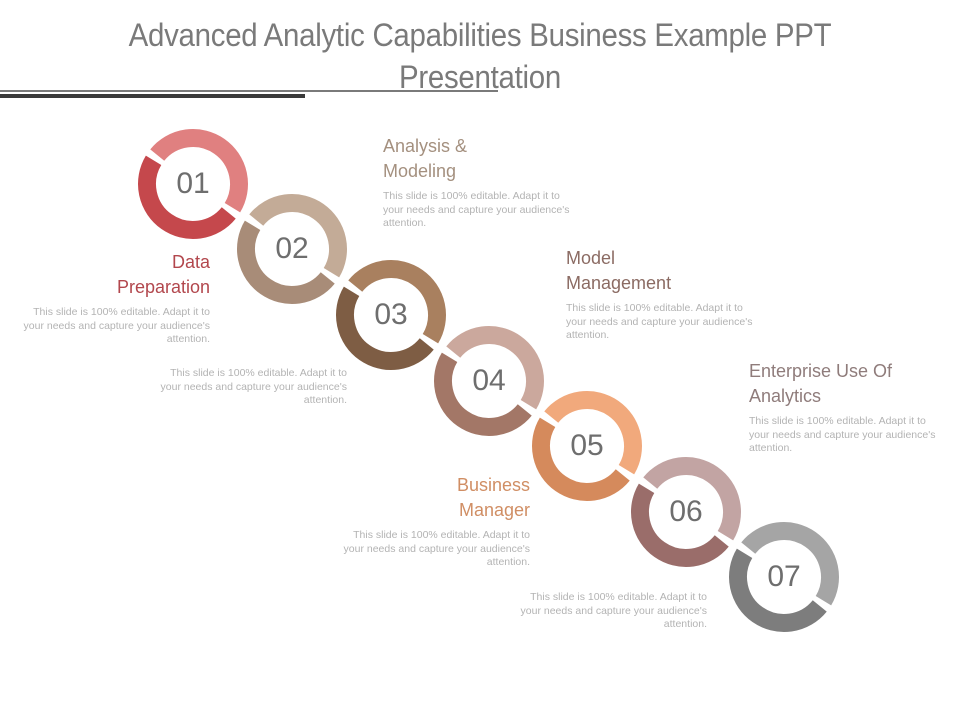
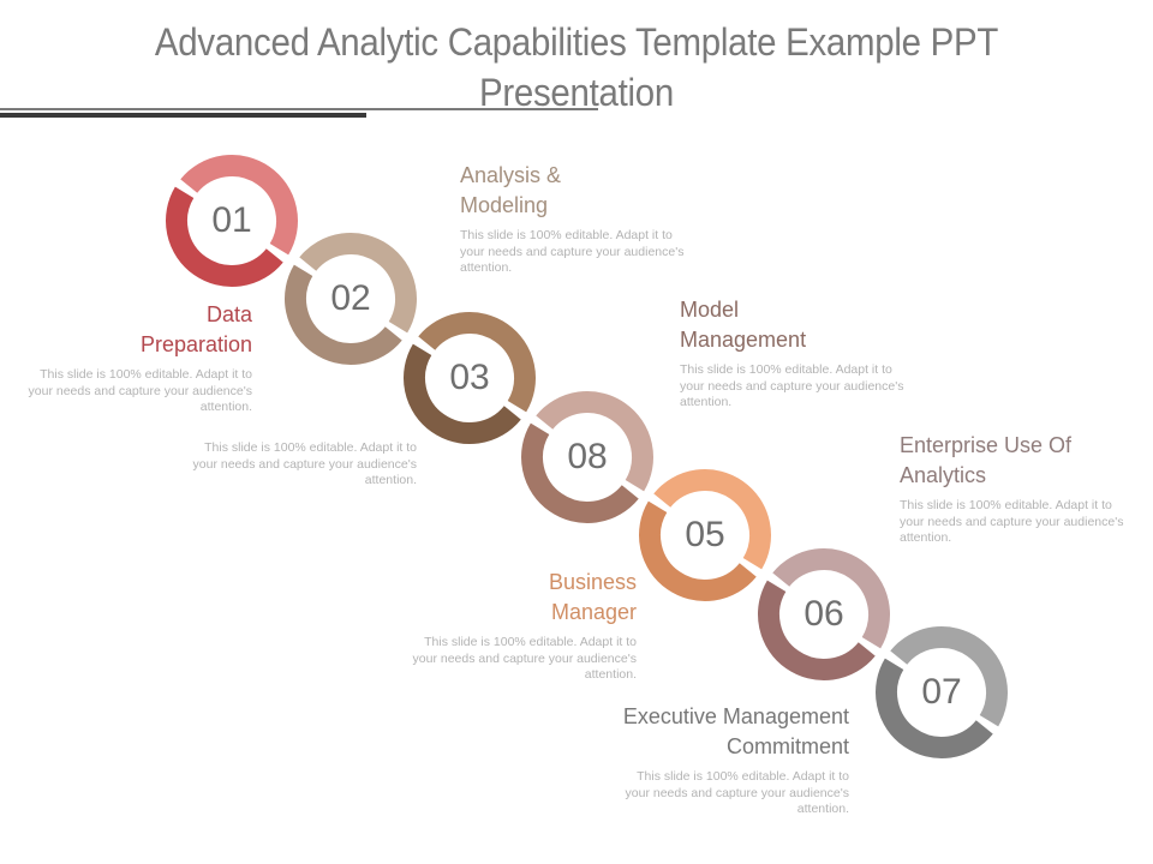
- Advanced Analytic Capabilities Business Example PPT
+ Advanced Analytic Capabilities Template Example PPT
  Presentation
  01
  02
  03
- 04
+ 08
  05
  06
  07
  Data Preparation
  This slide is 100% editable. Adapt it to your needs and capture your audience's attention.
  Analysis & Modeling
  This slide is 100% editable. Adapt it to your needs and capture your audience's attention.
  This slide is 100% editable. Adapt it to your needs and capture your audience's attention.
  Model Management
  This slide is 100% editable. Adapt it to your needs and capture your audience's attention.
  Business Manager
  This slide is 100% editable. Adapt it to your needs and capture your audience's attention.
  Enterprise Use Of Analytics
  This slide is 100% editable. Adapt it to your needs and capture your audience's attention.
+ Executive Management Commitment
  This slide is 100% editable. Adapt it to your needs and capture your audience's attention.
